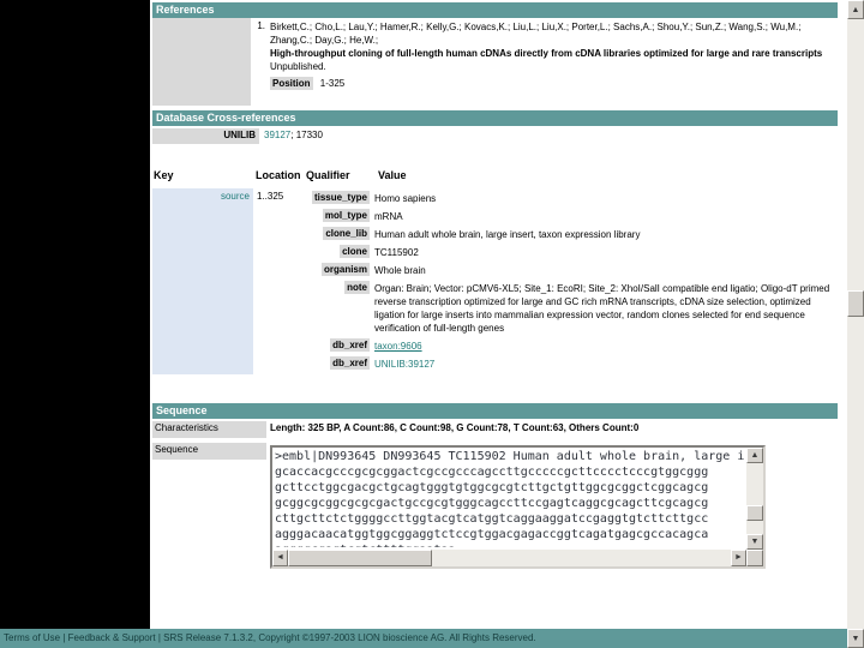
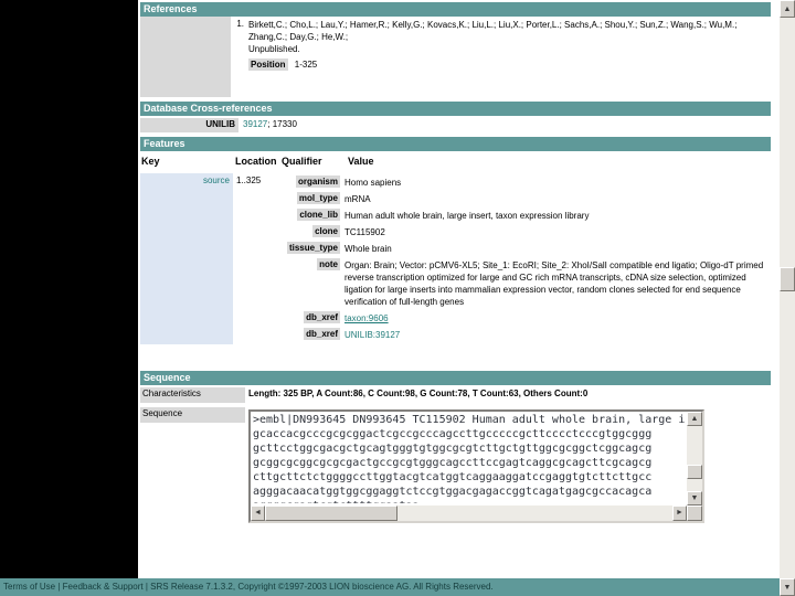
  References
  1.
  Birkett,C.; Cho,L.; Lau,Y.; Hamer,R.; Kelly,G.; Kovacs,K.; Liu,L.; Liu,X.; Porter,L.; Sachs,A.; Shou,Y.; Sun,Z.; Wang,S.; Wu,M.; Zhang,C.; Day,G.; He,W.;
- High-throughput cloning of full-length human cDNAs directly from cDNA libraries optimized for large and rare transcripts
  Unpublished.
  Position 1-325
  Database Cross-references
  UNILIB
  39127; 17330
+ Features
  Key
  Location
  Qualifier
  Value
  source
  1..325
- tissue_type
+ organism
  Homo sapiens
  mol_type
  mRNA
  clone_lib
  Human adult whole brain, large insert, taxon expression library
  clone
  TC115902
- organism
+ tissue_type
  Whole brain
  note
  Organ: Brain; Vector: pCMV6-XL5; Site_1: EcoRI; Site_2: XhoI/SalI compatible end ligatio; Oligo-dT primed reverse transcription optimized for large and GC rich mRNA transcripts, cDNA size selection, optimized ligation for large inserts into mammalian expression vector, random clones selected for end sequence verification of full-length genes
  db_xref
  taxon:9606
  db_xref
  UNILIB:39127
  Sequence
  Characteristics
  Length: 325 BP, A Count:86, C Count:98, G Count:78, T Count:63, Others Count:0
  Sequence
  >embl|DN993645 DN993645 TC115902 Human adult whole brain, large i
  gcaccacgcccgcgcggactcgccgcccagccttgcccccgcttcccctcccgtggcggg
  gcttcctggcgacgctgcagtgggtgtggcgcgtcttgctgttggcgcggctcggcagcg
  gcggcgcggcgcgcgactgccgcgtgggcagccttccgagtcaggcgcagcttcgcagcg
  cttgcttctctggggccttggtacgtcatggtcaggaaggatccgaggtgtcttcttgcc
  agggacaacatggtggcggaggtctccgtggacgagaccggtcagatgagcgccacagca
  Terms of Use | Feedback & Support | SRS Release 7.1.3.2, Copyright ©1997-2003 LION bioscience AG. All Rights Reserved.
